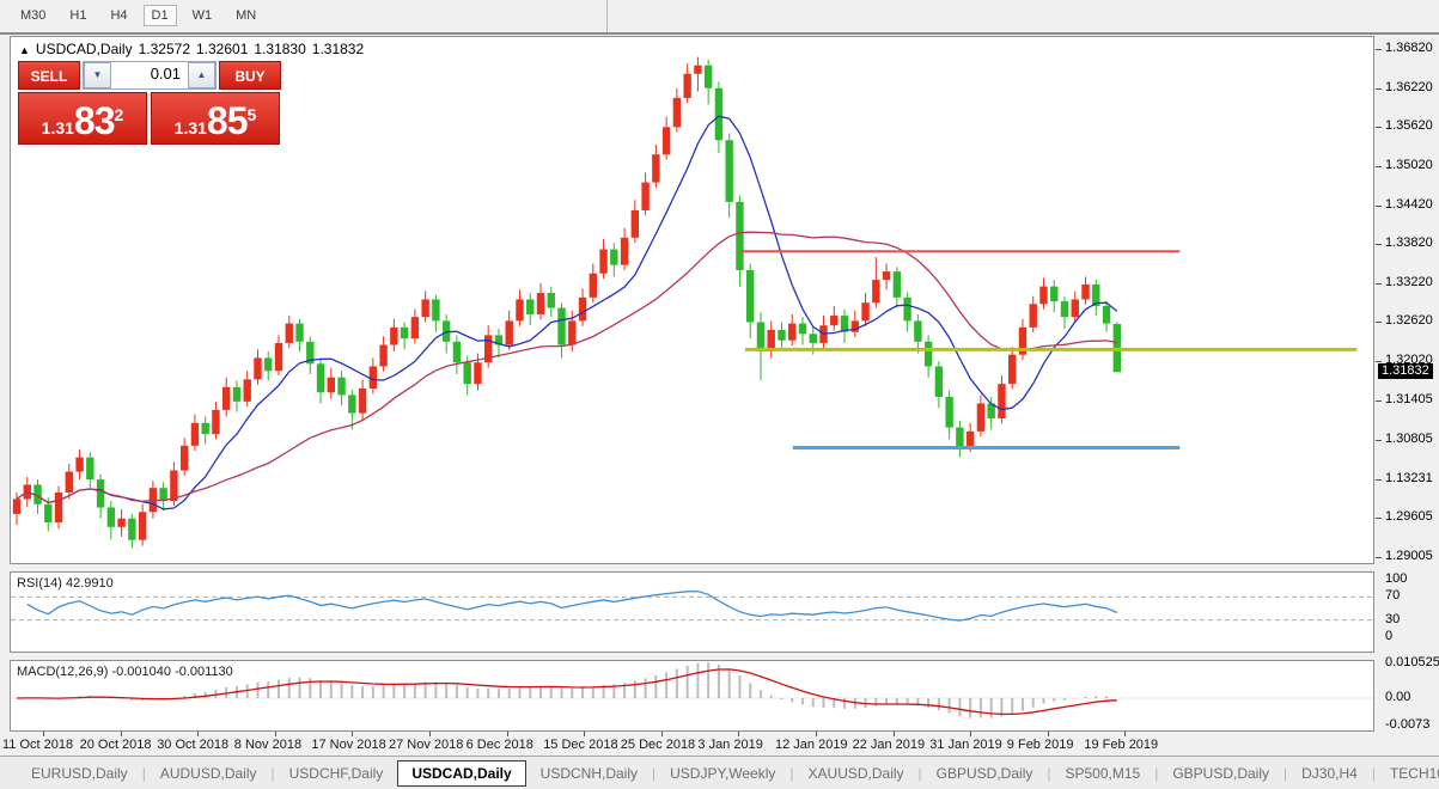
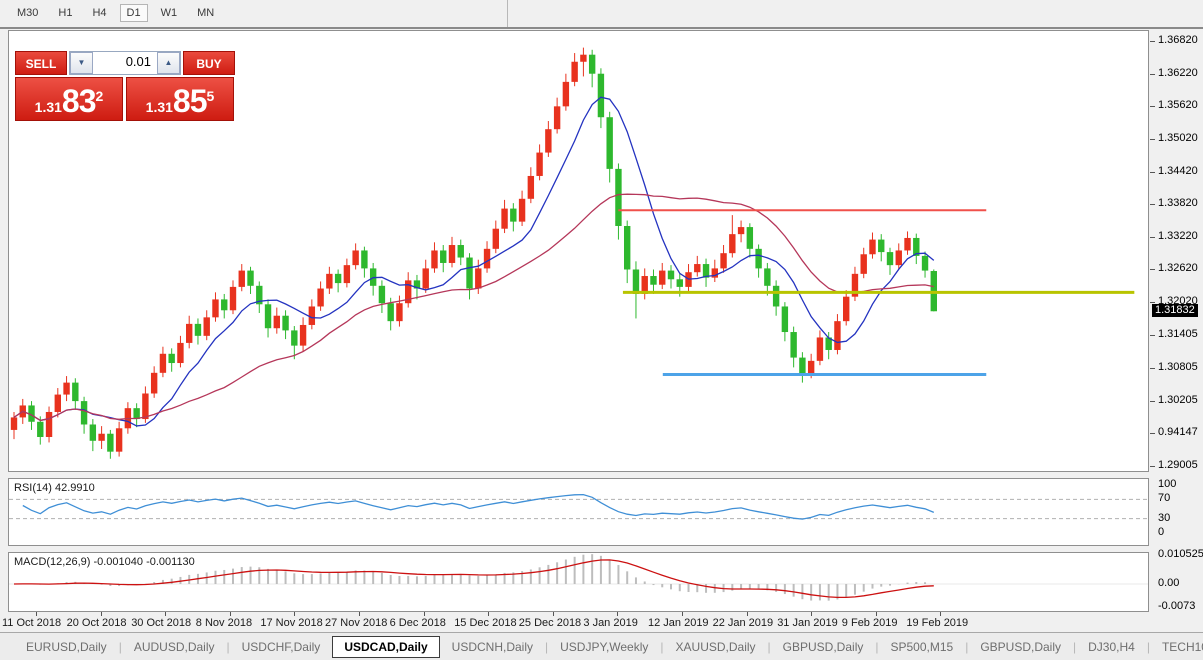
  M30 H1 H4 D1 W1 MN
- ▲ USDCAD,Daily 1.32572 1.32601 1.31830 1.31832
  SELL
  ▼
  0.01
  ▲
  BUY
  1.31
  83
  2
  1.31
  85
  5
  RSI(14) 42.9910
  MACD(12,26,9) -0.001040 -0.001130
  11 Oct 2018
  20 Oct 2018
  30 Oct 2018
  8 Nov 2018
  17 Nov 2018
  27 Nov 2018
  6 Dec 2018
  15 Dec 2018
  25 Dec 2018
  3 Jan 2019
  12 Jan 2019
  22 Jan 2019
  31 Jan 2019
  9 Feb 2019
  19 Feb 2019
  1.36820
  1.36220
  1.35620
  1.35020
  1.34420
  1.33820
  1.33220
  1.32620
  1.32020
  1.31405
  1.30805
- 1.13231
+ 1.30205
- 1.29605
+ 0.94147
  1.29005
  1.31832
  100
  70
  30
  0
  0.010525
  0.00
  -0.0073
  EURUSD,Daily
  |
  AUDUSD,Daily
  |
  USDCHF,Daily
  USDCAD,Daily
  USDCNH,Daily
  |
  USDJPY,Weekly
  |
  XAUUSD,Daily
  |
  GBPUSD,Daily
  |
  SP500,M15
  |
  GBPUSD,Daily
  |
  DJ30,H4
  |
